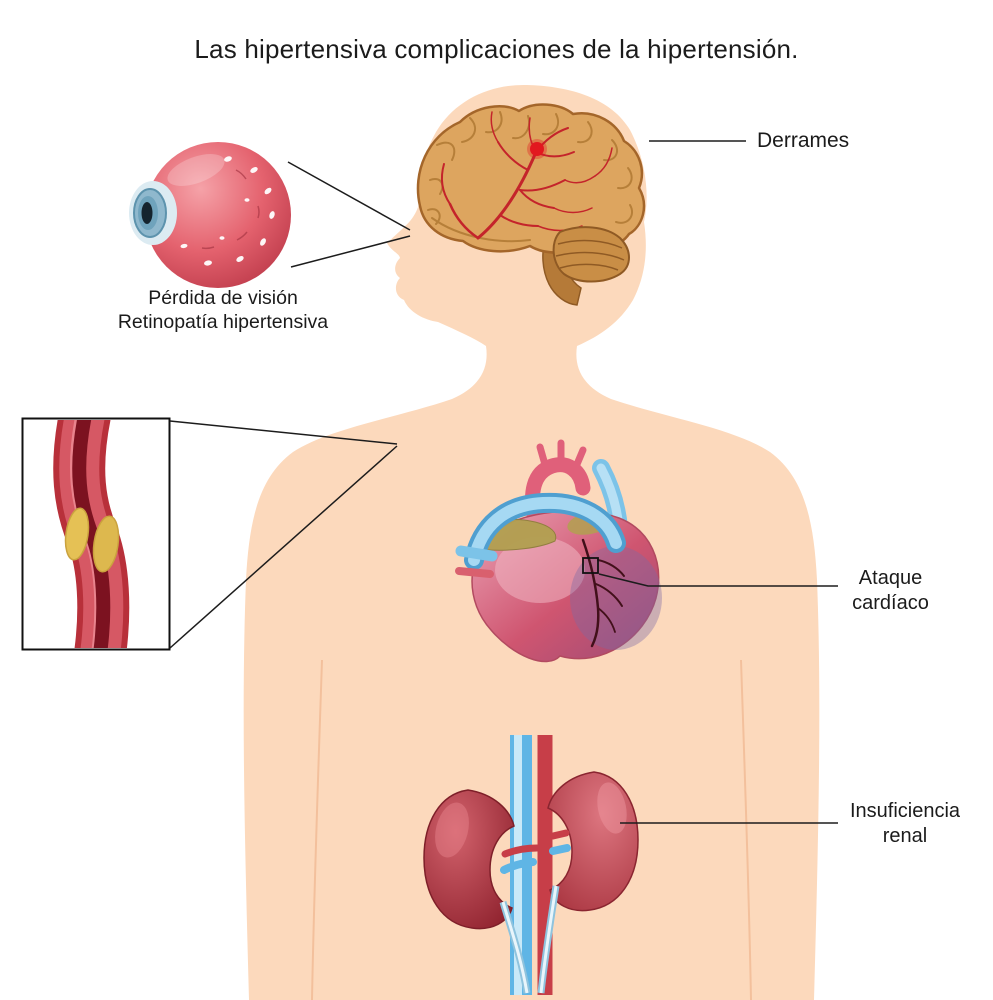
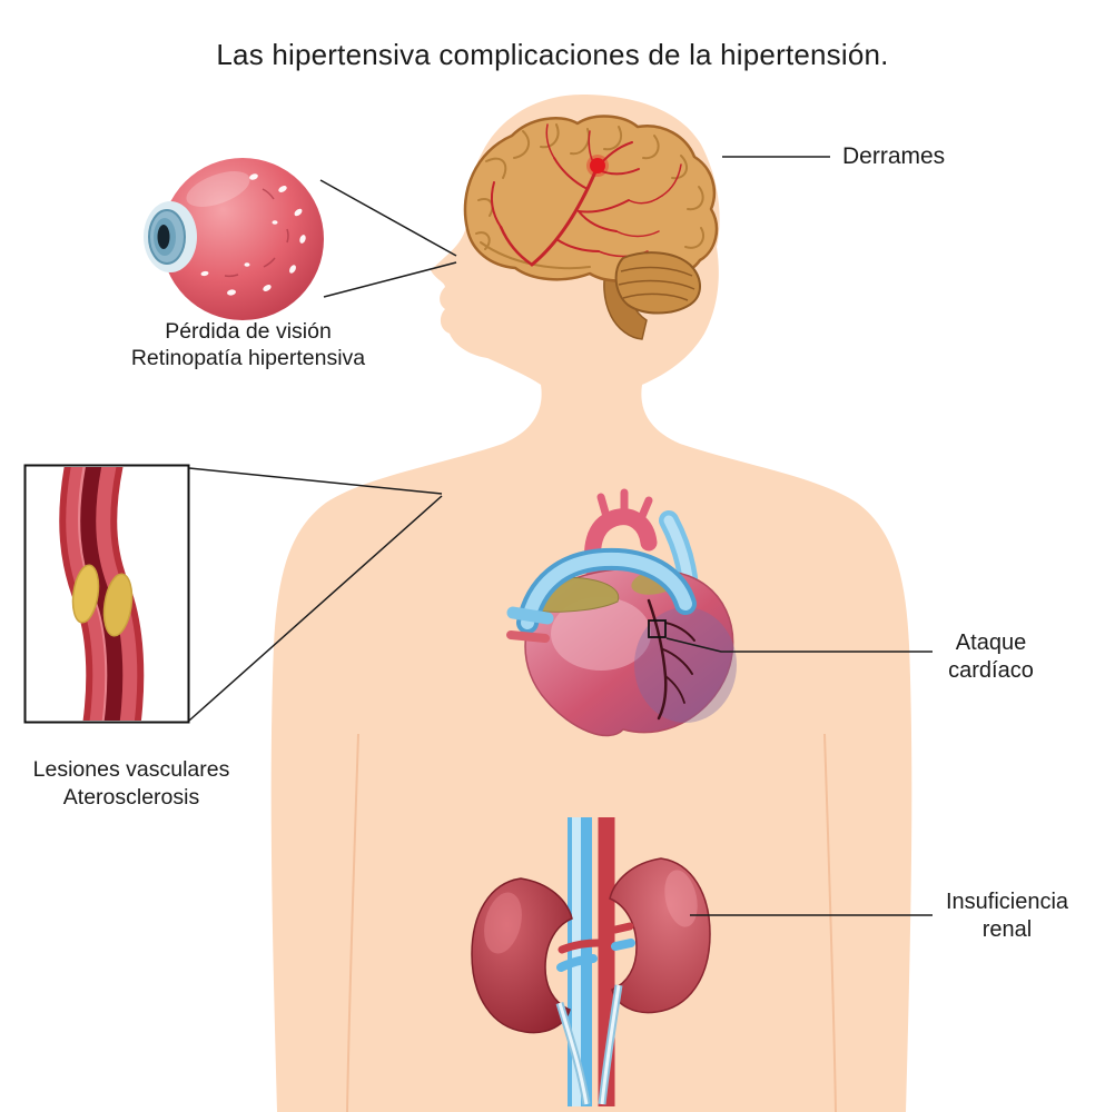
  Las hipertensiva complicaciones de la hipertensión.
  Derrames
  Pérdida de visión
  Retinopatía hipertensiva
+ Lesiones vasculares
+ Aterosclerosis
  Ataque
  cardíaco
  Insuficiencia
  renal
